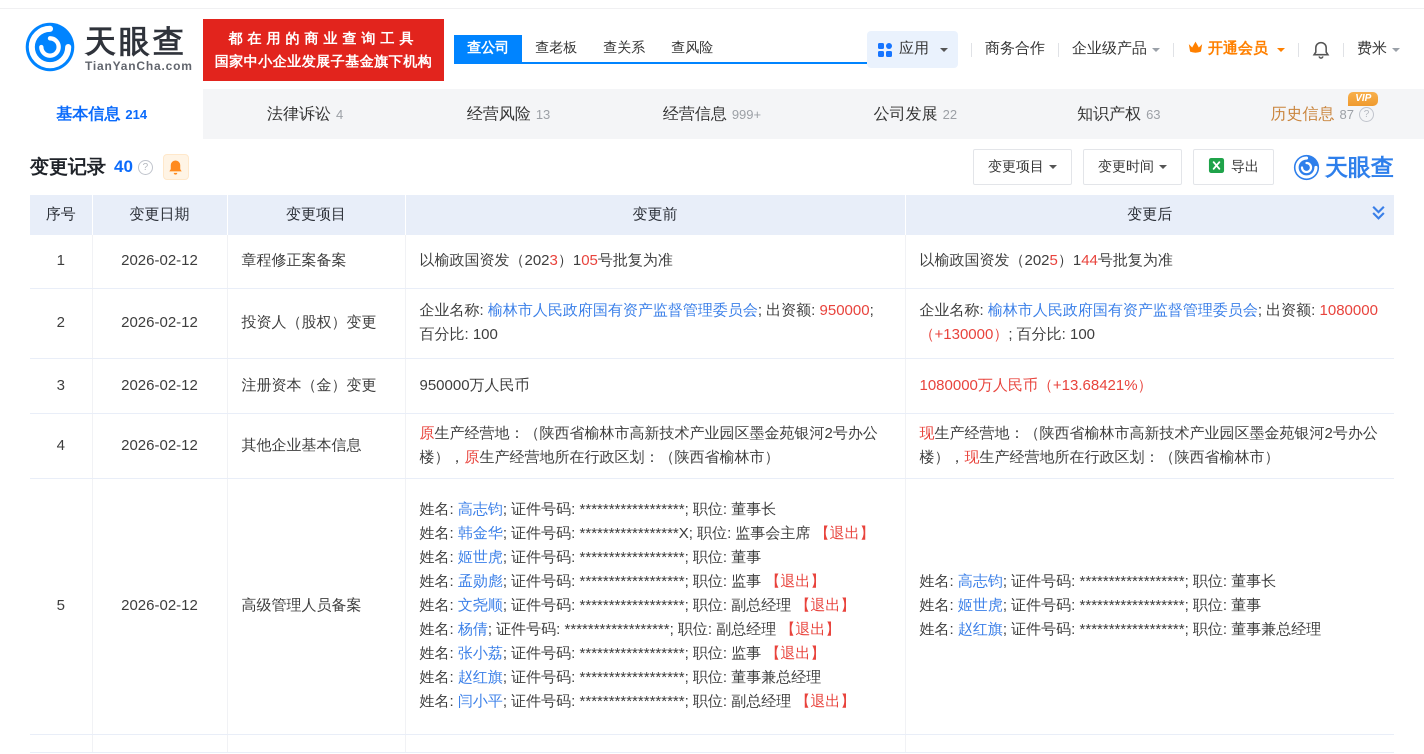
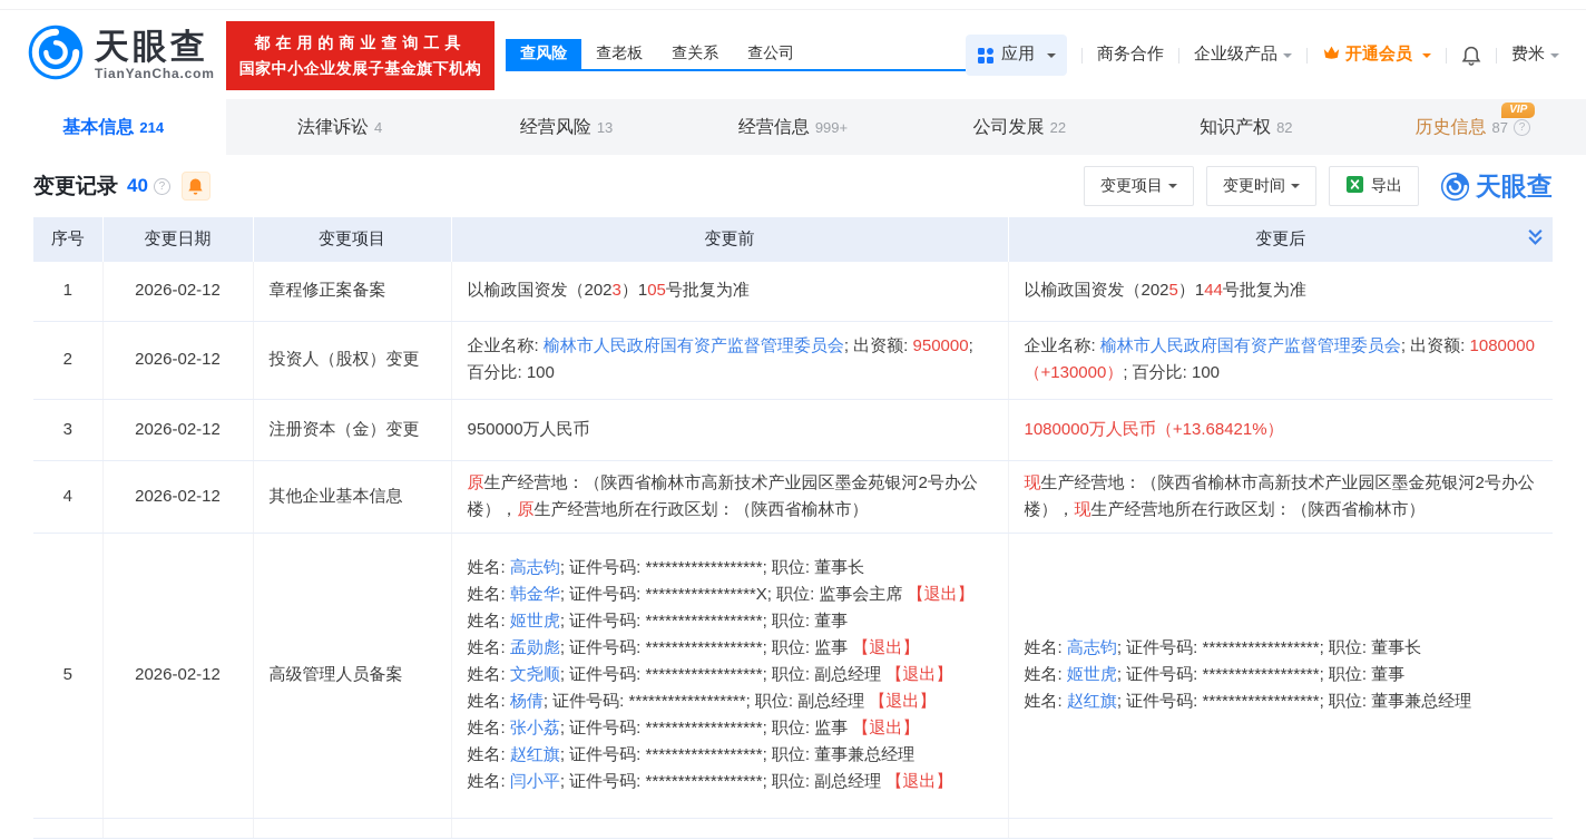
  天眼查
  TianYanCha.com
  都在用的商业查询工具
  国家中小企业发展子基金旗下机构
- 查公司
+ 查风险
  查老板
  查关系
- 查风险
+ 查公司
  应用
  商务合作
  企业级产品
  开通会员
  费米
  基本信息
  214
  法律诉讼
  4
  经营风险
  13
  经营信息
  999+
  公司发展
  22
  知识产权
- 63
+ 82
  历史信息
  87
  VIP
  ?
  变更记录
  40
  ?
  变更项目
  变更时间
  导出
  天眼查
  序号	变更日期	变更项目	变更前	变更后
  1	2026-02-12	章程修正案备案	以榆政国资发（2023）105号批复为准	以榆政国资发（2025）144号批复为准
  2	2026-02-12	投资人（股权）变更	企业名称: 榆林市人民政府国有资产监督管理委员会; 出资额: 950000; 百分比: 100	企业名称: 榆林市人民政府国有资产监督管理委员会; 出资额: 1080000（+130000）; 百分比: 100
  3	2026-02-12	注册资本（金）变更	950000万人民币	1080000万人民币（+13.68421%）
  4	2026-02-12	其他企业基本信息	原生产经营地：（陕西省榆林市高新技术产业园区墨金苑银河2号办公楼），原生产经营地所在行政区划：（陕西省榆林市）	现生产经营地：（陕西省榆林市高新技术产业园区墨金苑银河2号办公楼），现生产经营地所在行政区划：（陕西省榆林市）
  5	2026-02-12	高级管理人员备案	姓名: 高志钧; 证件号码: ******************; 职位: 董事长姓名: 韩金华; 证件号码: *****************X; 职位: 监事会主席 【退出】姓名: 姬世虎; 证件号码: ******************; 职位: 董事姓名: 孟勋彪; 证件号码: ******************; 职位: 监事 【退出】姓名: 文尧顺; 证件号码: ******************; 职位: 副总经理 【退出】姓名: 杨倩; 证件号码: ******************; 职位: 副总经理 【退出】姓名: 张小荔; 证件号码: ******************; 职位: 监事 【退出】姓名: 赵红旗; 证件号码: ******************; 职位: 董事兼总经理姓名: 闫小平; 证件号码: ******************; 职位: 副总经理 【退出】	姓名: 高志钧; 证件号码: ******************; 职位: 董事长姓名: 姬世虎; 证件号码: ******************; 职位: 董事姓名: 赵红旗; 证件号码: ******************; 职位: 董事兼总经理
